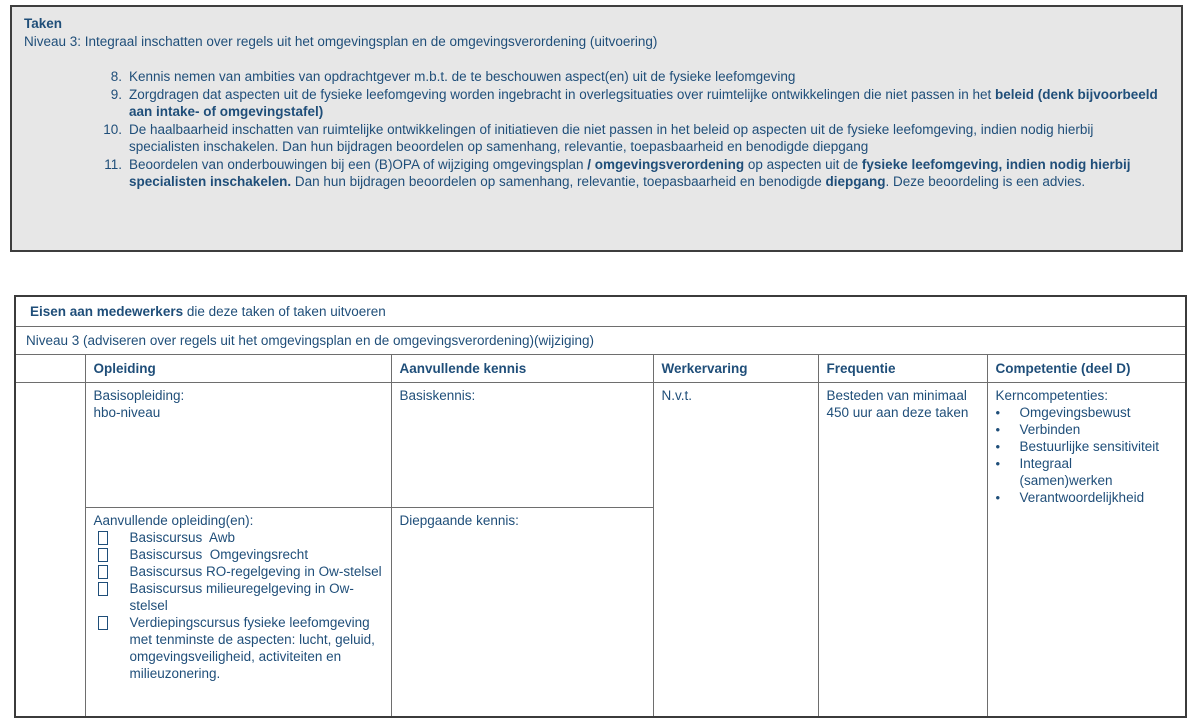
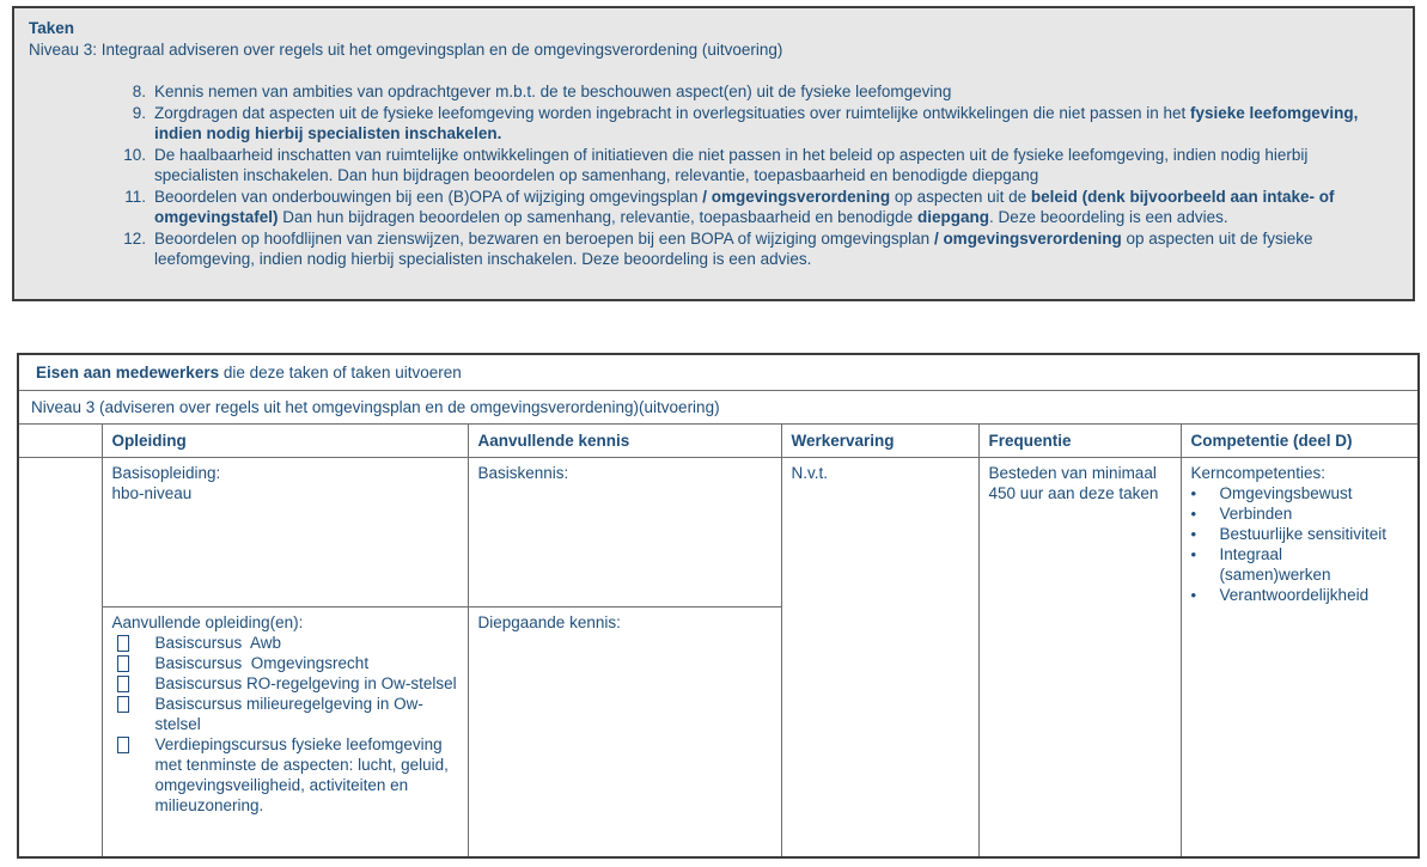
  Taken
- Niveau 3: Integraal inschatten over regels uit het omgevingsplan en de omgevingsverordening (uitvoering)
+ Niveau 3: Integraal adviseren over regels uit het omgevingsplan en de omgevingsverordening (uitvoering)
  8.
  Kennis nemen van ambities van opdrachtgever m.b.t. de te beschouwen aspect(en) uit de fysieke leefomgeving
  9.
- Zorgdragen dat aspecten uit de fysieke leefomgeving worden ingebracht in overlegsituaties over ruimtelijke ontwikkelingen die niet passen in het beleid (denk bijvoorbeeld aan intake- of omgevingstafel)
+ Zorgdragen dat aspecten uit de fysieke leefomgeving worden ingebracht in overlegsituaties over ruimtelijke ontwikkelingen die niet passen in het fysieke leefomgeving, indien nodig hierbij specialisten inschakelen.
  10.
  De haalbaarheid inschatten van ruimtelijke ontwikkelingen of initiatieven die niet passen in het beleid op aspecten uit de fysieke leefomgeving, indien nodig hierbij specialisten inschakelen. Dan hun bijdragen beoordelen op samenhang, relevantie, toepasbaarheid en benodigde diepgang
  11.
- Beoordelen van onderbouwingen bij een (B)OPA of wijziging omgevingsplan / omgevingsverordening op aspecten uit de fysieke leefomgeving, indien nodig hierbij specialisten inschakelen. Dan hun bijdragen beoordelen op samenhang, relevantie, toepasbaarheid en benodigde diepgang. Deze beoordeling is een advies.
+ Beoordelen van onderbouwingen bij een (B)OPA of wijziging omgevingsplan / omgevingsverordening op aspecten uit de beleid (denk bijvoorbeeld aan intake- of omgevingstafel) Dan hun bijdragen beoordelen op samenhang, relevantie, toepasbaarheid en benodigde diepgang. Deze beoordeling is een advies.
+ 12.
+ Beoordelen op hoofdlijnen van zienswijzen, bezwaren en beroepen bij een BOPA of wijziging omgevingsplan / omgevingsverordening op aspecten uit de fysieke leefomgeving, indien nodig hierbij specialisten inschakelen. Deze beoordeling is een advies.
  Eisen aan medewerkers die deze taken of taken uitvoeren
- Niveau 3 (adviseren over regels uit het omgevingsplan en de omgevingsverordening)(wijziging)
+ Niveau 3 (adviseren over regels uit het omgevingsplan en de omgevingsverordening)(uitvoering)
  	Opleiding	Aanvullende kennis	Werkervaring	Frequentie	Competentie (deel D)
  	Basisopleiding: hbo-niveau	Basiskennis:	N.v.t.	Besteden van minimaal 450 uur aan deze taken	Kerncompetenties: • Omgevingsbewust• Verbinden• Bestuurlijke sensitiviteit• Integraal (samen)werken• Verantwoordelijkheid
  Aanvullende opleiding(en): Basiscursus AwbBasiscursus OmgevingsrechtBasiscursus RO-regelgeving in Ow-stelselBasiscursus milieuregelgeving in Ow-stelselVerdiepingscursus fysieke leefomgeving met tenminste de aspecten: lucht, geluid, omgevingsveiligheid, activiteiten en milieuzonering.	Diepgaande kennis:
